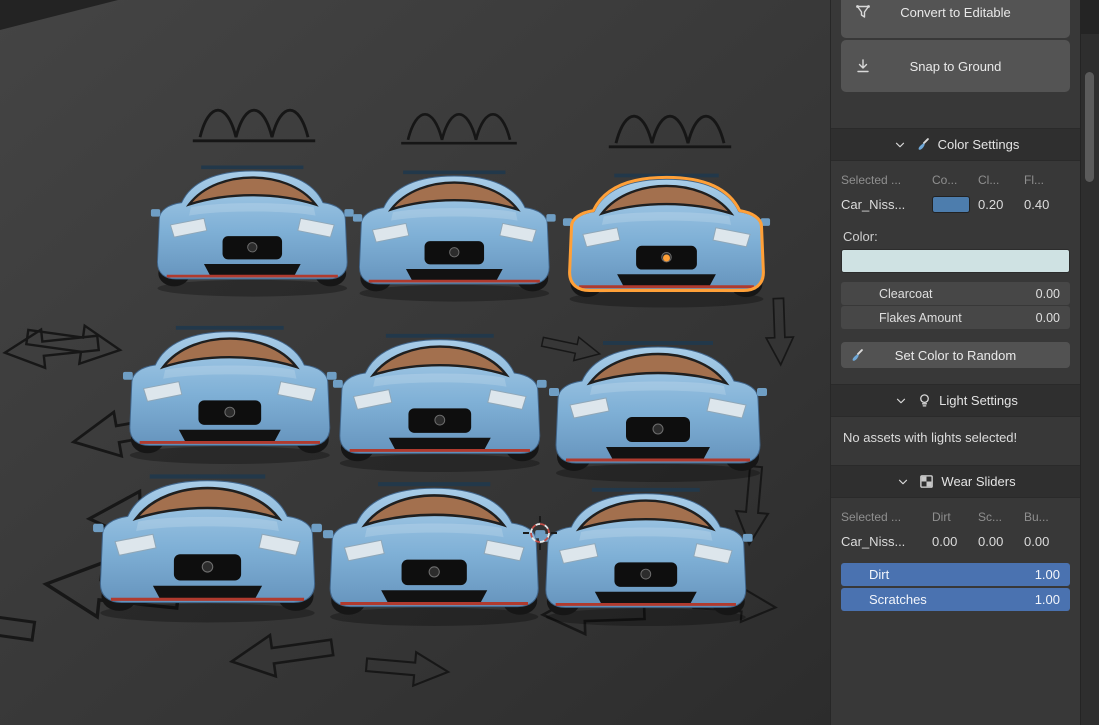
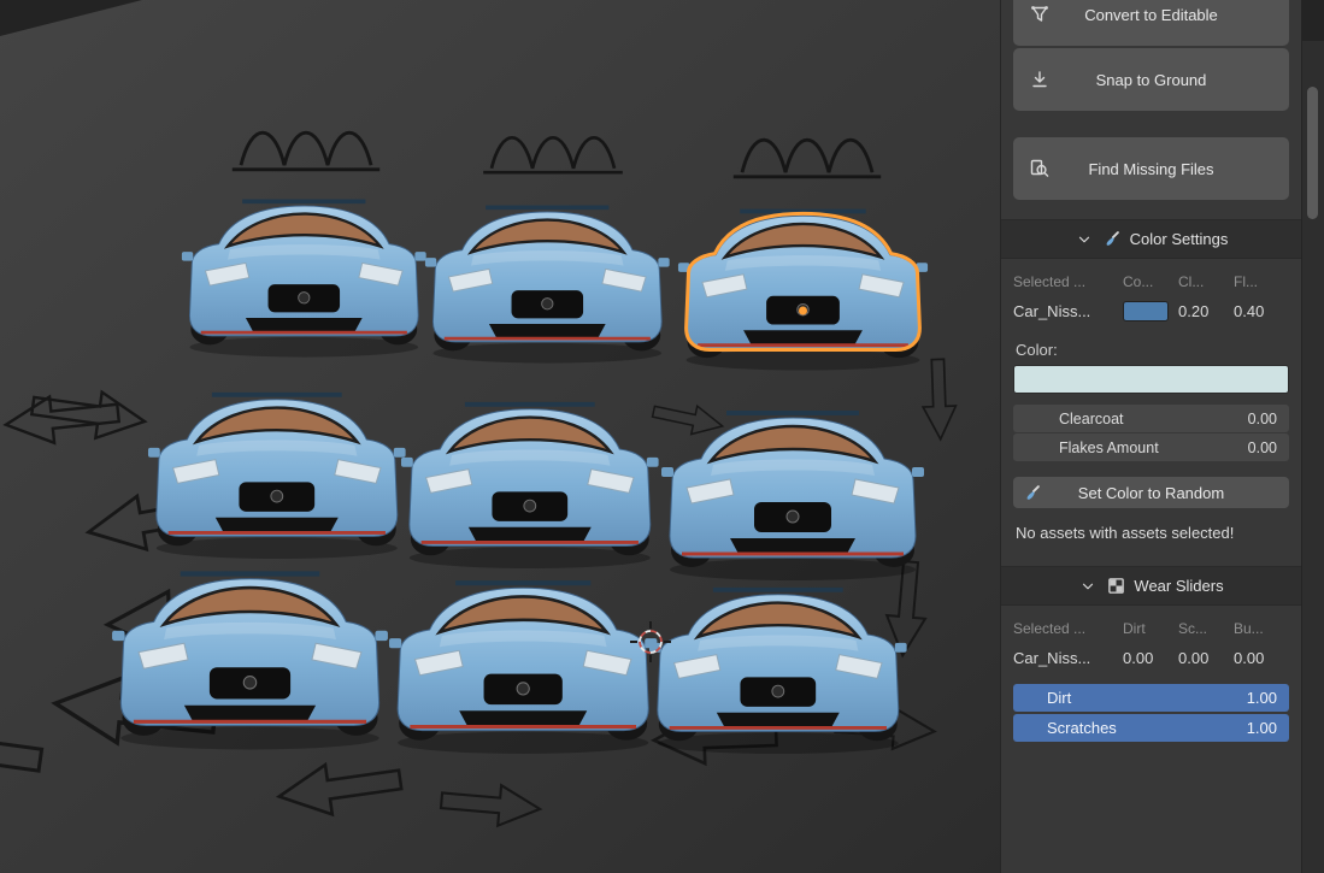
  Convert to Editable
  Snap to Ground
+ Find Missing Files
  Color Settings
  Selected ...
  Co...
  Cl...
  Fl...
  Car_Niss...
  0.20
  0.40
  Color:
  Clearcoat
  0.00
  Flakes Amount
  0.00
  Set Color to Random
- Light Settings
- No assets with lights selected!
+ No assets with assets selected!
  Wear Sliders
  Selected ...
  Dirt
  Sc...
  Bu...
  Car_Niss...
  0.00
  0.00
  0.00
  Dirt
  1.00
  Scratches
  1.00
